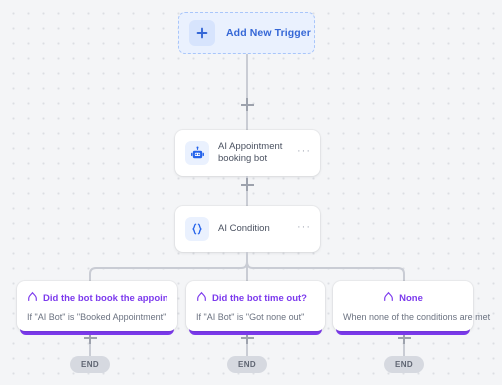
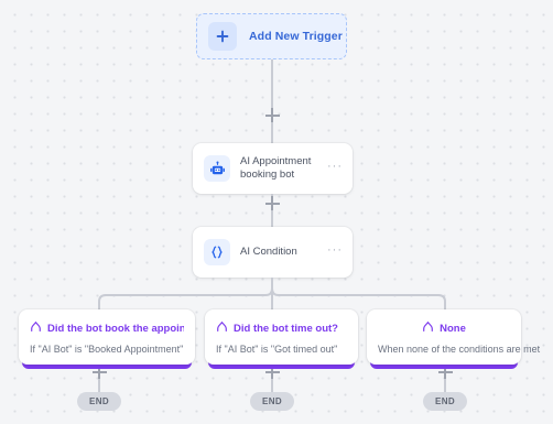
  Add New Trigger
  AI Appointment booking bot
  ···
  AI Condition
  ···
  Did the bot book the appoin
  If "AI Bot" is "Booked Appointment"
  Did the bot time out?
- If "AI Bot" is "Got none out"
+ If "AI Bot" is "Got timed out"
  None
  When none of the conditions are met
  END
  END
  END
